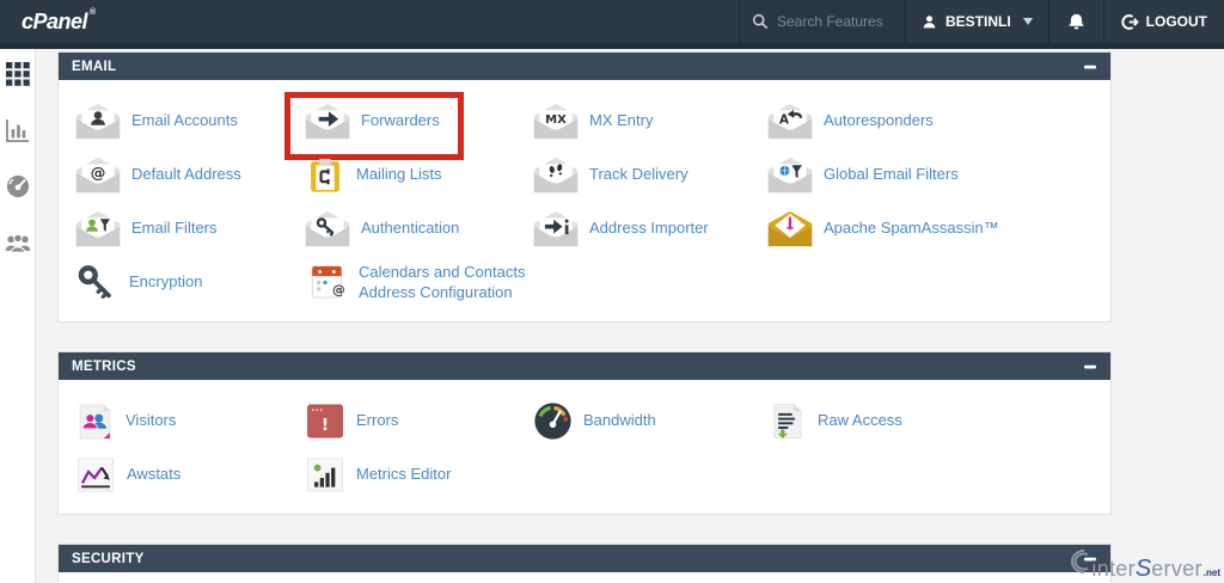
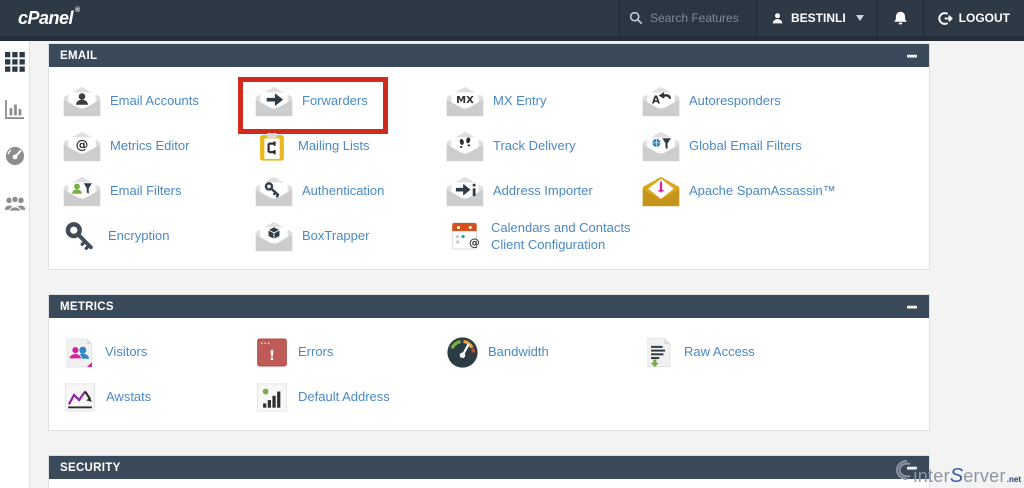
  cPanel
  Search Features
  BESTINLI
  LOGOUT
  EMAIL
  Email Accounts
  Forwarders
  MX
  MX Entry
  A
  Autoresponders
  @
- Default Address
+ Metrics Editor
  Mailing Lists
  Track Delivery
  Global Email Filters
  Email Filters
  Authentication
  Address Importer
  Apache SpamAssassin™
  Encryption
+ BoxTrapper
  @
- Calendars and Contacts Address Configuration
+ Calendars and Contacts Client Configuration
  METRICS
  Visitors
  !
  Errors
  Bandwidth
  Raw Access
  Awstats
- Metrics Editor
+ Default Address
  SECURITY
  inter
  S
  erver
  .net
